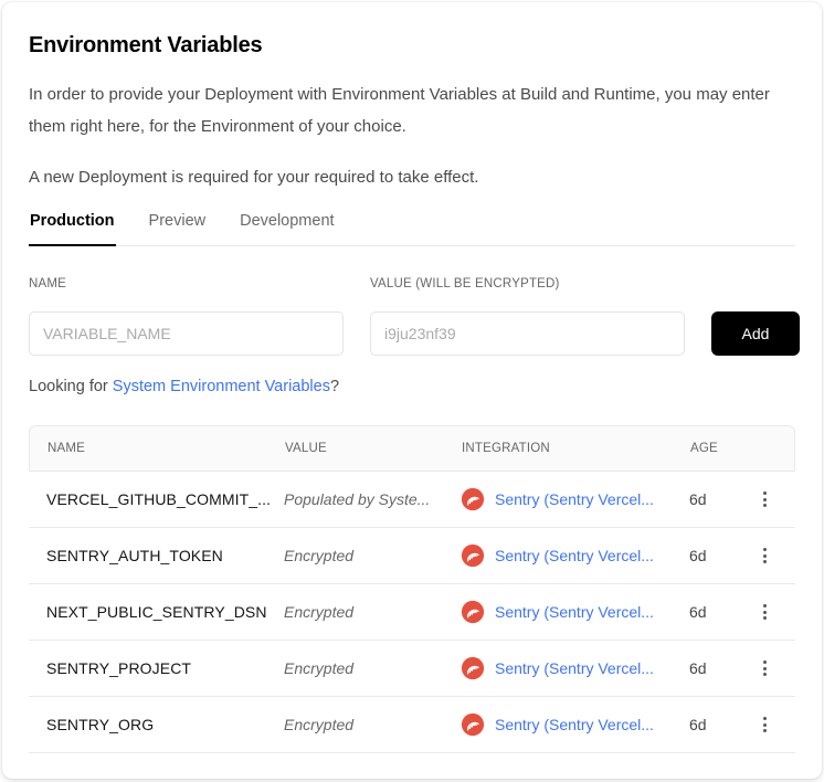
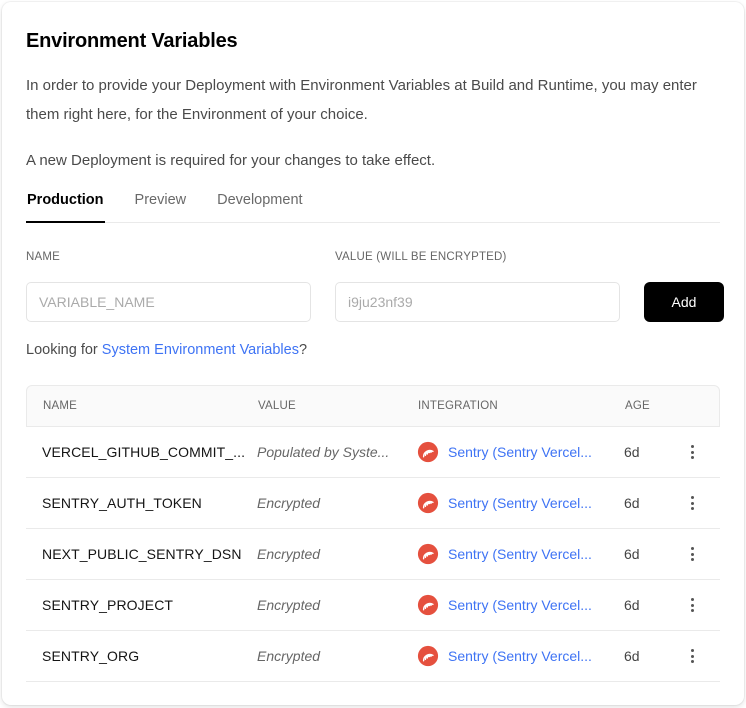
  Environment Variables
  In order to provide your Deployment with Environment Variables at Build and Runtime, you may enter them right here, for the Environment of your choice.
- A new Deployment is required for your required to take effect.
+ A new Deployment is required for your changes to take effect.
  Production
  Preview
  Development
  NAME
  VARIABLE_NAME
  VALUE (WILL BE ENCRYPTED)
  i9ju23nf39
  Add
  Looking for System Environment Variables?
  NAME
  VALUE
  INTEGRATION
  AGE
  VERCEL_GITHUB_COMMIT_...
  Populated by Syste...
  Sentry (Sentry Vercel...
  6d
  SENTRY_AUTH_TOKEN
  Encrypted
  Sentry (Sentry Vercel...
  6d
  NEXT_PUBLIC_SENTRY_DSN
  Encrypted
  Sentry (Sentry Vercel...
  6d
  SENTRY_PROJECT
  Encrypted
  Sentry (Sentry Vercel...
  6d
  SENTRY_ORG
  Encrypted
  Sentry (Sentry Vercel...
  6d
